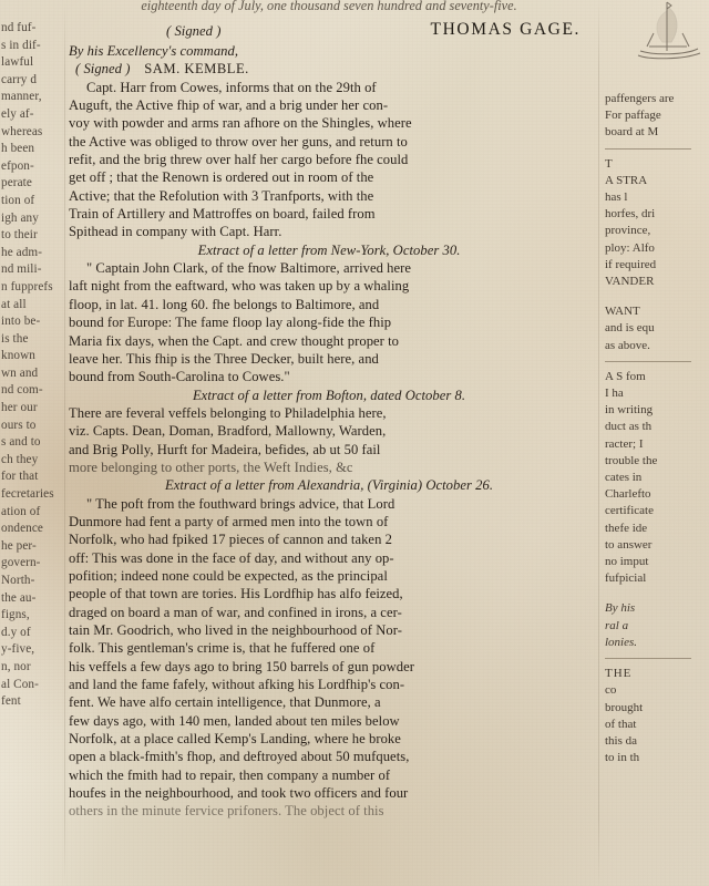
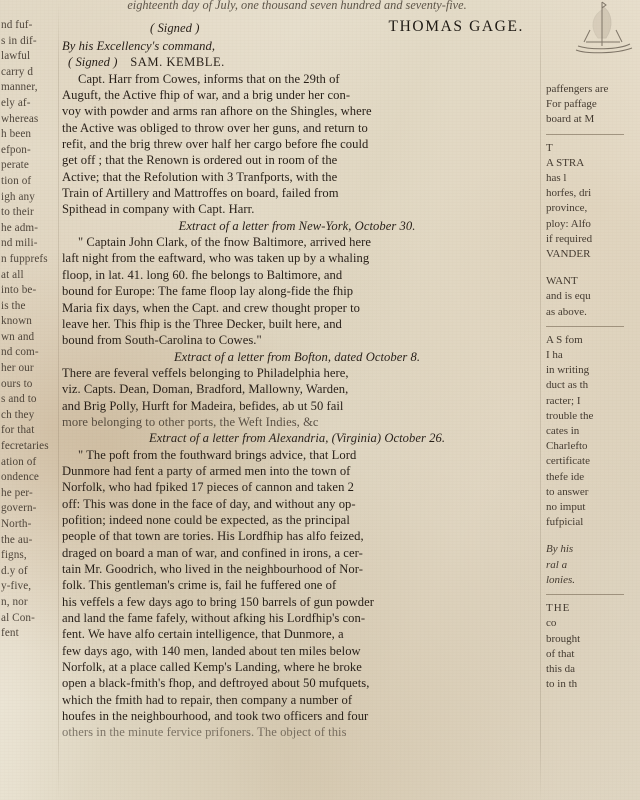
  eighteenth day of July, one thousand seven hundred and seventy-five.
  nd fuf-
  s in dif-
  lawful
  carry d
  manner,
  ely af-
  whereas
  h been
  efpon-
  perate
  tion of
  igh any
  to their
  he adm-
  nd mili-
  n fupprefs
  at all
  into be-
  is the
  known
  wn and
  nd com-
  her our
  ours to
  s and to
  ch they
  for that
  fecretaries
  ation of
  ondence
  he per-
  govern-
  North-
  the au-
  figns,
  d.y of
  y-five,
  n, nor
  al Con-
  fent
  ( Signed )
  THOMAS GAGE.
  By his Excellency's command,
  ( Signed ) SAM. KEMBLE.
  Capt. Harr from Cowes, informs that on the 29th of
  Auguft, the Active fhip of war, and a brig under her con-
  voy with powder and arms ran afhore on the Shingles, where
  the Active was obliged to throw over her guns, and return to
  refit, and the brig threw over half her cargo before fhe could
  get off ; that the Renown is ordered out in room of the
  Active; that the Refolution with 3 Tranfports, with the
  Train of Artillery and Mattroffes on board, failed from
  Spithead in company with Capt. Harr.
  Extract of a letter from New-York, October 30.
  " Captain John Clark, of the fnow Baltimore, arrived here
  laft night from the eaftward, who was taken up by a whaling
  floop, in lat. 41. long 60. fhe belongs to Baltimore, and
  bound for Europe: The fame floop lay along-fide the fhip
  Maria fix days, when the Capt. and crew thought proper to
  leave her. This fhip is the Three Decker, built here, and
  bound from South-Carolina to Cowes."
  Extract of a letter from Bofton, dated October 8.
  There are feveral veffels belonging to Philadelphia here,
  viz. Capts. Dean, Doman, Bradford, Mallowny, Warden,
  and Brig Polly, Hurft for Madeira, befides, ab ut 50 fail
  more belonging to other ports, the Weft Indies, &c
  Extract of a letter from Alexandria, (Virginia) October 26.
  " The poft from the fouthward brings advice, that Lord
  Dunmore had fent a party of armed men into the town of
  Norfolk, who had fpiked 17 pieces of cannon and taken 2
  off: This was done in the face of day, and without any op-
  pofition; indeed none could be expected, as the principal
  people of that town are tories. His Lordfhip has alfo feized,
  draged on board a man of war, and confined in irons, a cer-
  tain Mr. Goodrich, who lived in the neighbourhood of Nor-
- folk. This gentleman's crime is, that he fuffered one of
+ folk. This gentleman's crime is, fail he fuffered one of
  his veffels a few days ago to bring 150 barrels of gun powder
  and land the fame fafely, without afking his Lordfhip's con-
  fent. We have alfo certain intelligence, that Dunmore, a
  few days ago, with 140 men, landed about ten miles below
  Norfolk, at a place called Kemp's Landing, where he broke
  open a black-fmith's fhop, and deftroyed about 50 mufquets,
  which the fmith had to repair, then company a number of
  houfes in the neighbourhood, and took two officers and four
  others in the minute fervice prifoners. The object of this
  paffengers are
  For paffage
  board at M
  T
  A STRA
  has l
  horfes, dri
  province,
  ploy: Alfo
  if required
  VANDER
  WANT
  and is equ
  as above.
  A S fom
  I ha
  in writing
  duct as th
  racter; I
  trouble the
  cates in
  Charlefto
  certificate
  thefe ide
  to answer
  no imput
  fufpicial
  By his
  ral a
  lonies.
  THE
  co
  brought
  of that
  this da
  to in th
